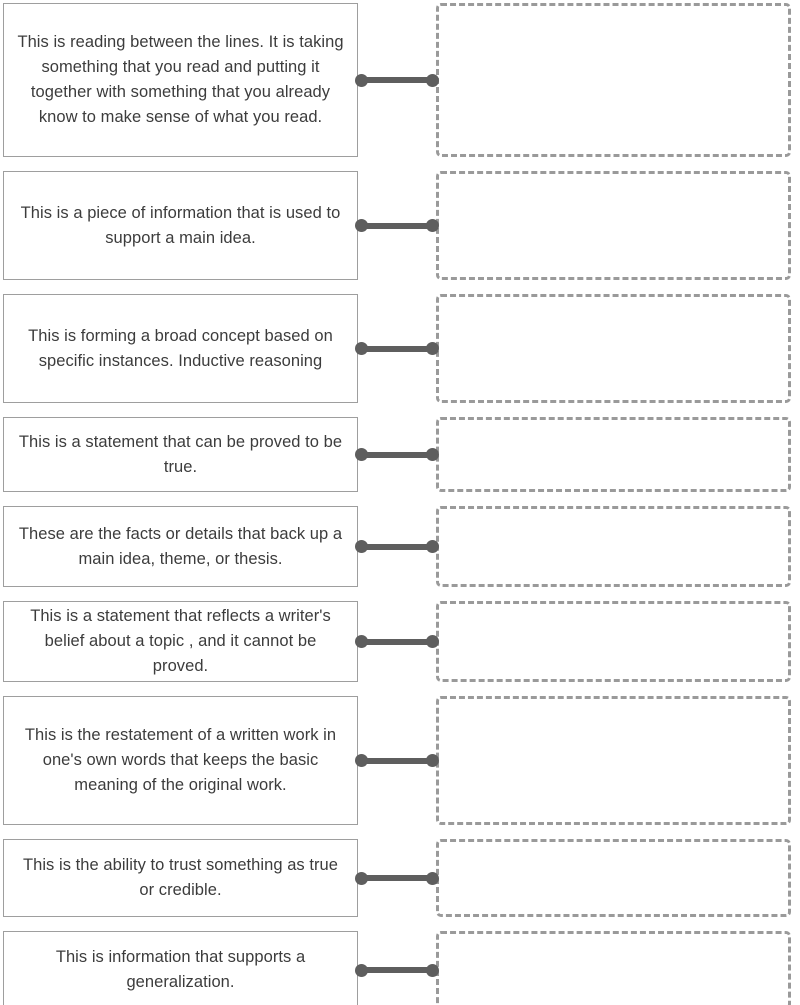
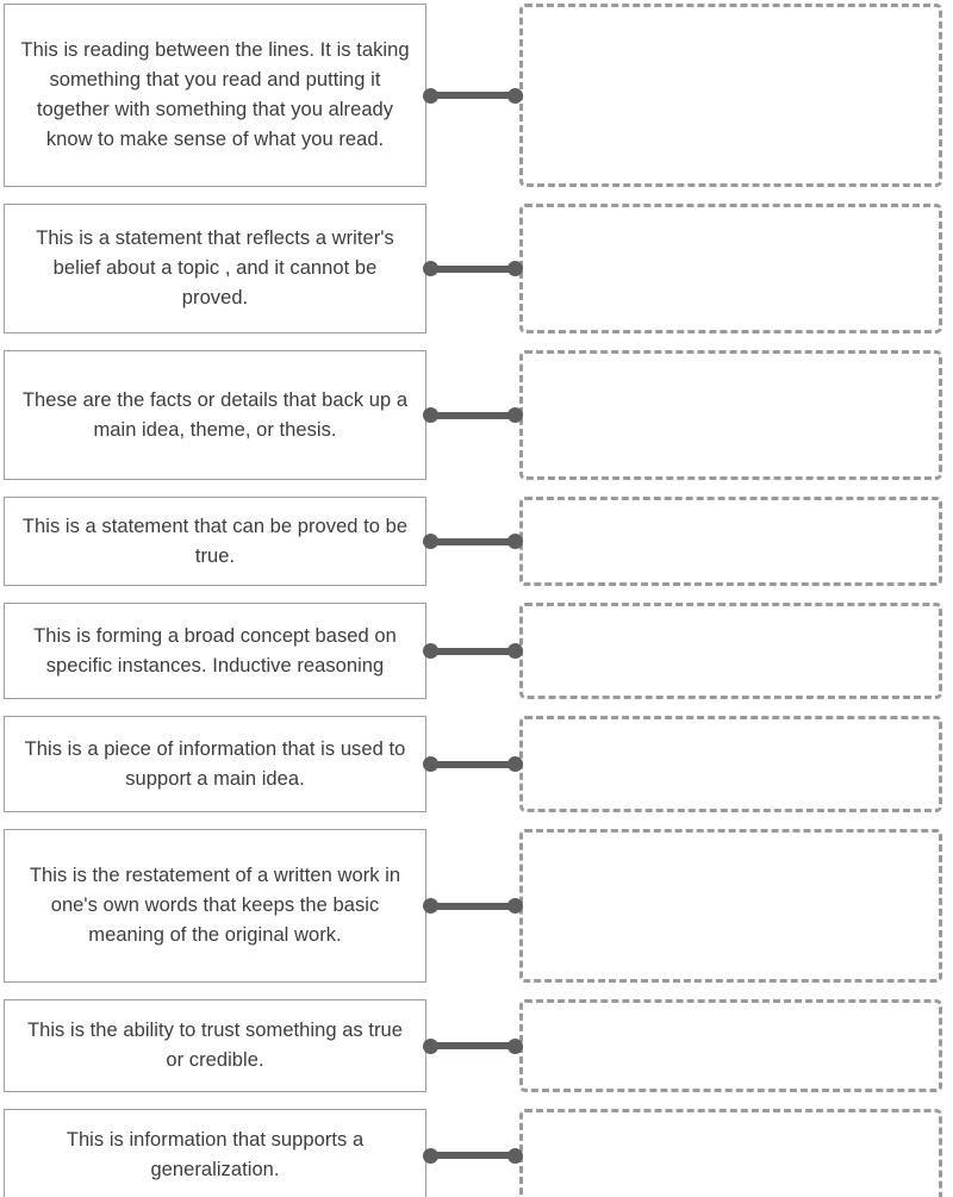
  This is reading between the lines. It is taking something that you read and putting it together with something that you already know to make sense of what you read.
- This is a piece of information that is used to support a main idea.
+ This is a statement that reflects a writer's belief about a topic , and it cannot be proved.
- This is forming a broad concept based on specific instances. Inductive reasoning
+ These are the facts or details that back up a main idea, theme, or thesis.
  This is a statement that can be proved to be true.
- These are the facts or details that back up a main idea, theme, or thesis.
+ This is forming a broad concept based on specific instances. Inductive reasoning
- This is a statement that reflects a writer's belief about a topic , and it cannot be proved.
+ This is a piece of information that is used to support a main idea.
  This is the restatement of a written work in one's own words that keeps the basic meaning of the original work.
  This is the ability to trust something as true or credible.
  This is information that supports a generalization.
